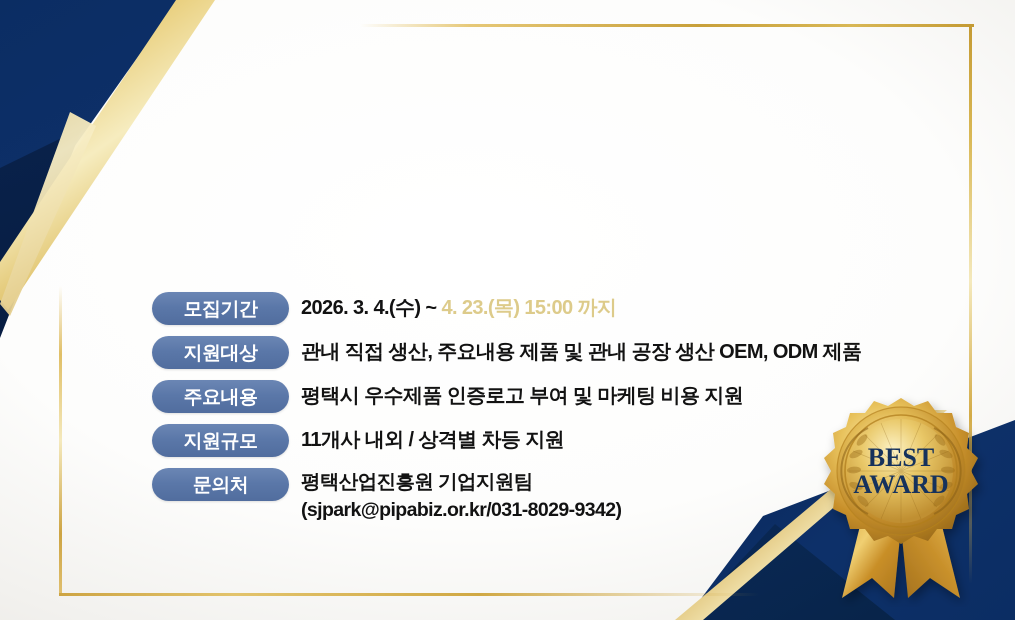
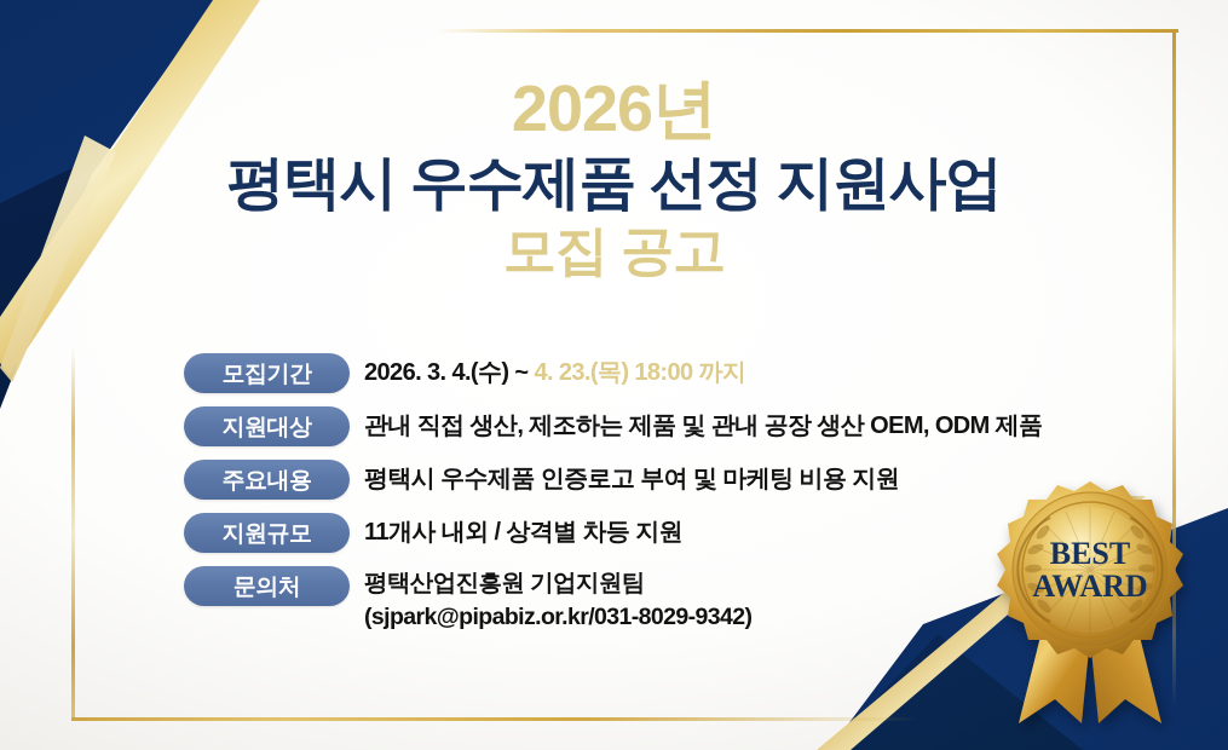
+ 2026년
+ 평택시 우수제품 선정 지원사업
+ 모집 공고
  모집기간
- 2026. 3. 4.(수) ~ 4. 23.(목) 15:00 까지
+ 2026. 3. 4.(수) ~ 4. 23.(목) 18:00 까지
  지원대상
- 관내 직접 생산, 주요내용 제품 및 관내 공장 생산 OEM, ODM 제품
+ 관내 직접 생산, 제조하는 제품 및 관내 공장 생산 OEM, ODM 제품
  주요내용
  평택시 우수제품 인증로고 부여 및 마케팅 비용 지원
  지원규모
  11개사 내외 / 상격별 차등 지원
  문의처
  평택산업진흥원 기업지원팀
  (sjpark@pipabiz.or.kr/031-8029-9342)
  BEST
  AWARD
